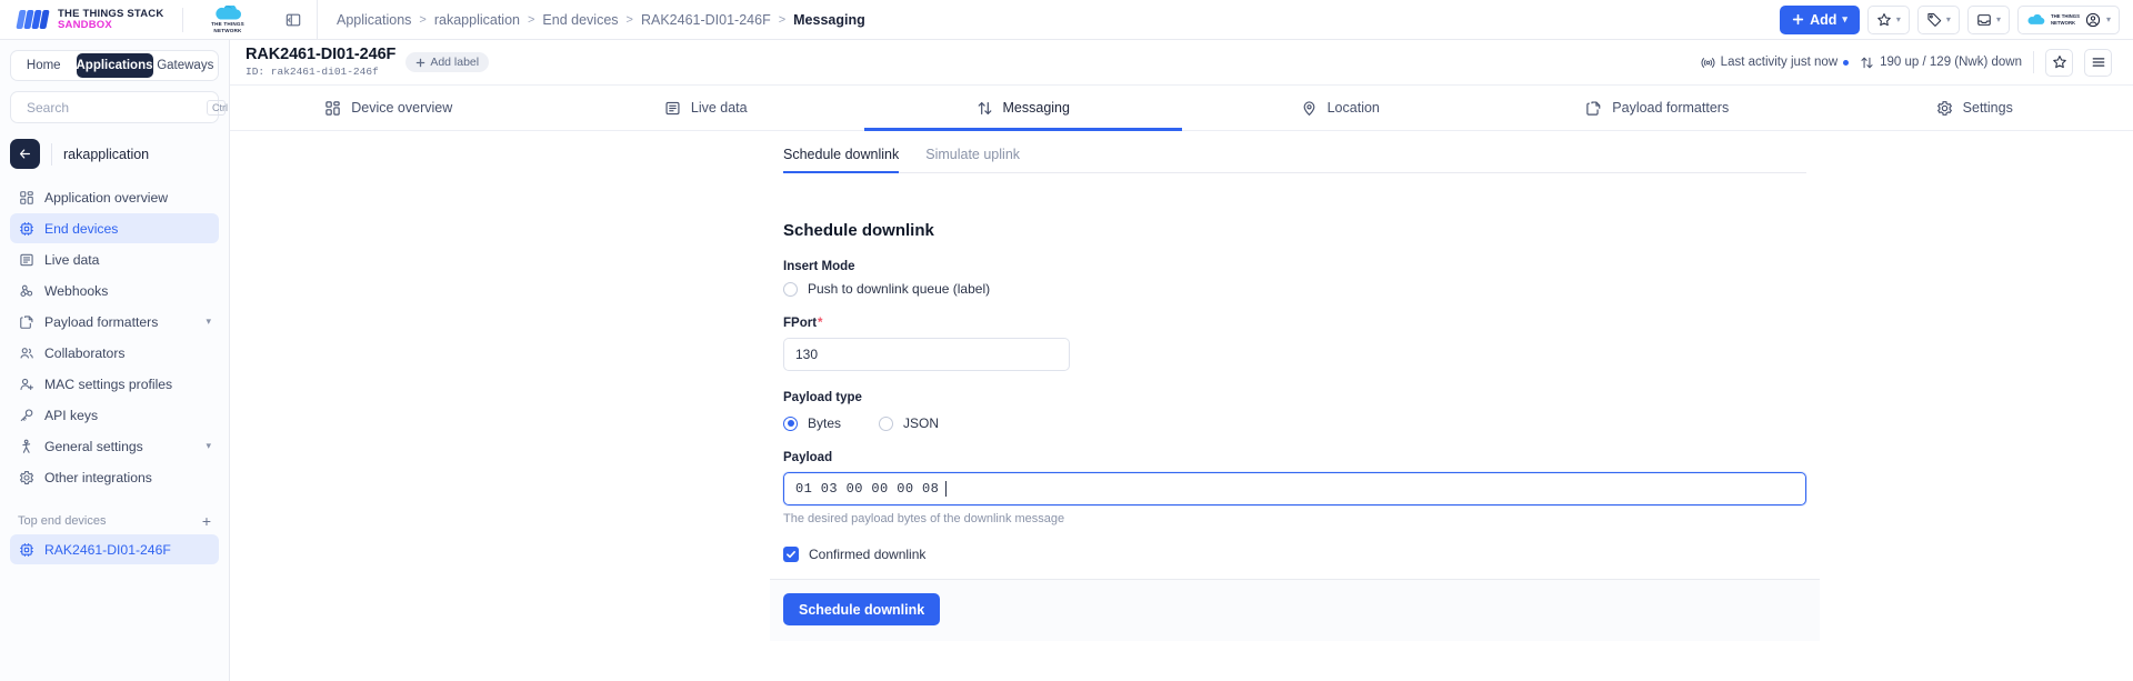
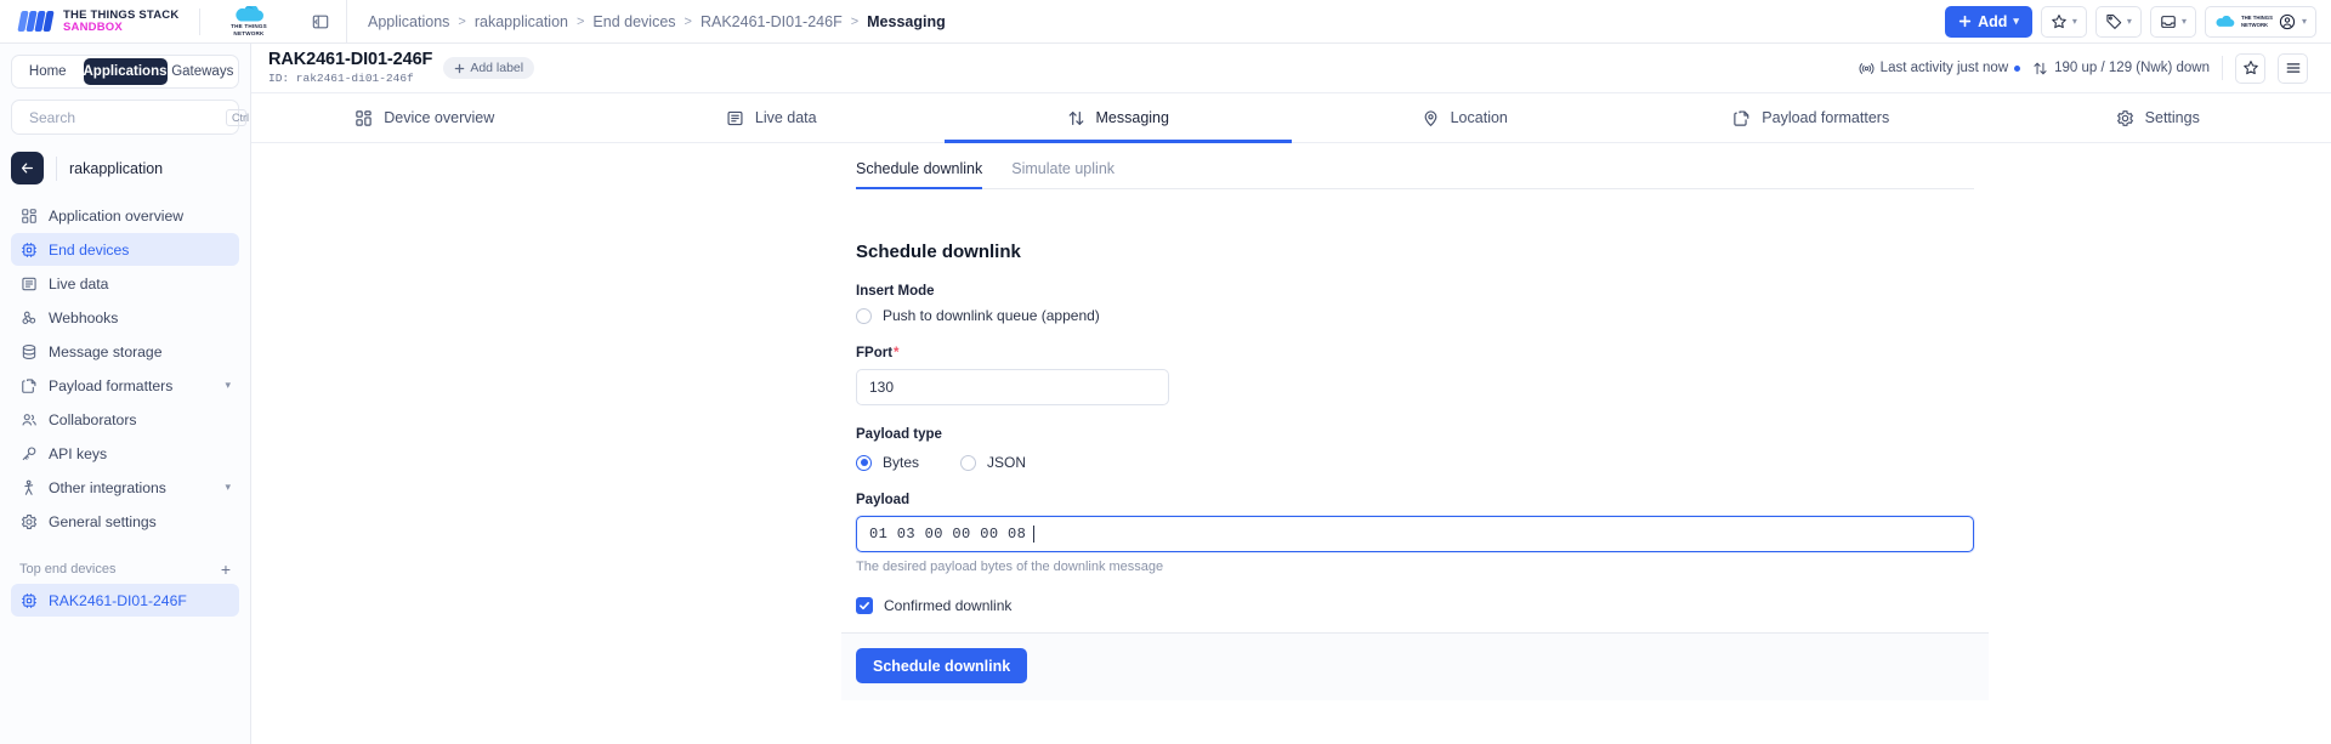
  THE THINGS STACK
  SANDBOX
  Applications
  >
  rakapplication
  >
  End devices
  >
  RAK2461-DI01-246F
  >
  Messaging
  Add
  ▾
  ▾
  ▾
  ▾
  ▾
  Home
  Applications
  Gateways
  Search
  Ctrl
  rakapplication
  Application overview
  End devices
  Live data
  Webhooks
+ Message storage
  Payload formatters
  ▾
  Collaborators
- MAC settings profiles
  API keys
- General settings
+ Other integrations
  ▾
- Other integrations
+ General settings
  Top end devices
  +
  RAK2461-DI01-246F
  RAK2461-DI01-246F
  ID: rak2461-di01-246f
  Add label
  Last activity just now
  190 up / 129 (Nwk) down
  Device overview
  Live data
  Messaging
  Location
  Payload formatters
  Settings
  Schedule downlink
  Simulate uplink
  Schedule downlink
  Insert Mode
- Push to downlink queue (label)
+ Push to downlink queue (append)
  FPort*
  130
  Payload type
  Bytes
  JSON
  Payload
  01 03 00 00 00 08
  The desired payload bytes of the downlink message
  Confirmed downlink
  Schedule downlink
